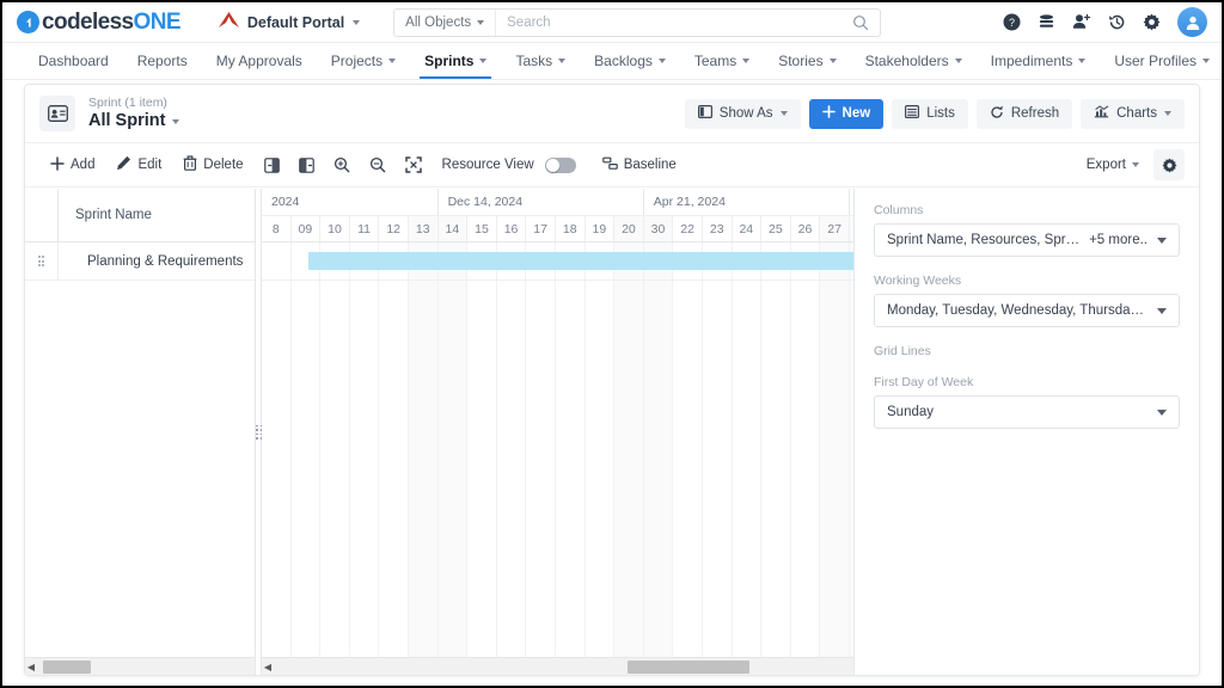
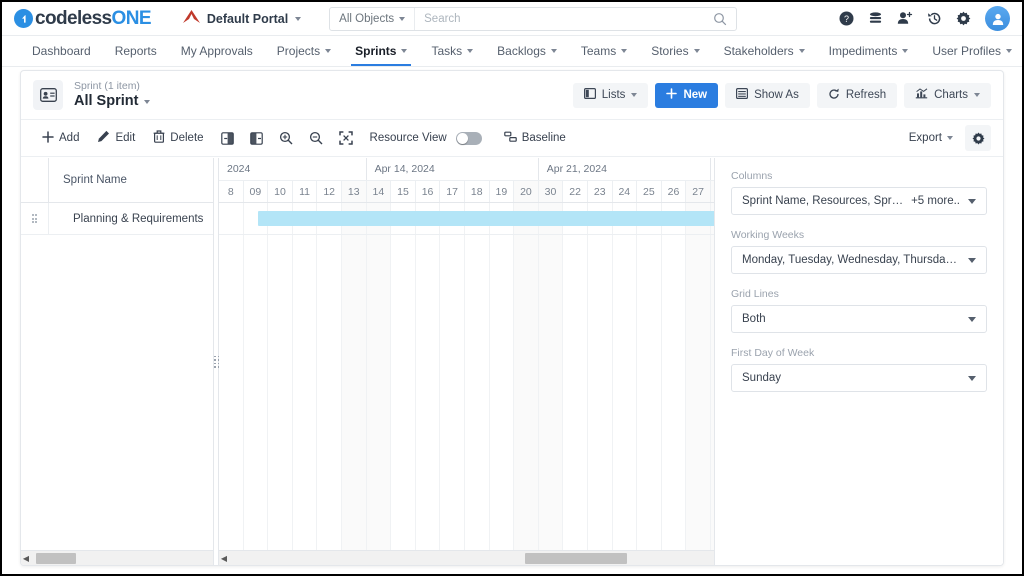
  codelessONE
  Default Portal
  All Objects
  Search
  ?
  Dashboard
  Reports
  My Approvals
  Projects
  Sprints
  Tasks
  Backlogs
  Teams
  Stories
  Stakeholders
  Impediments
  User Profiles
  Sprint (1 item)
  All Sprint
- Show As
+ Lists
  New
- Lists
+ Show As
  Refresh
  Charts
  Add
  Edit
  Delete
  Resource View
  Baseline
  Export
  Sprint Name
  Planning & Requirements
  ◀
  2024
- Dec 14, 2024
+ Apr 14, 2024
  Apr 21, 2024
  8
  09
  10
  11
  12
  13
  14
  15
  16
  17
  18
  19
  20
  30
  22
  23
  24
  25
  26
  27
  ◀
  Columns
  Sprint Name, Resources, Sprint
  +5 more..
  Working Weeks
  Monday, Tuesday, Wednesday, Thursday,
  Grid Lines
+ Both
  First Day of Week
  Sunday
